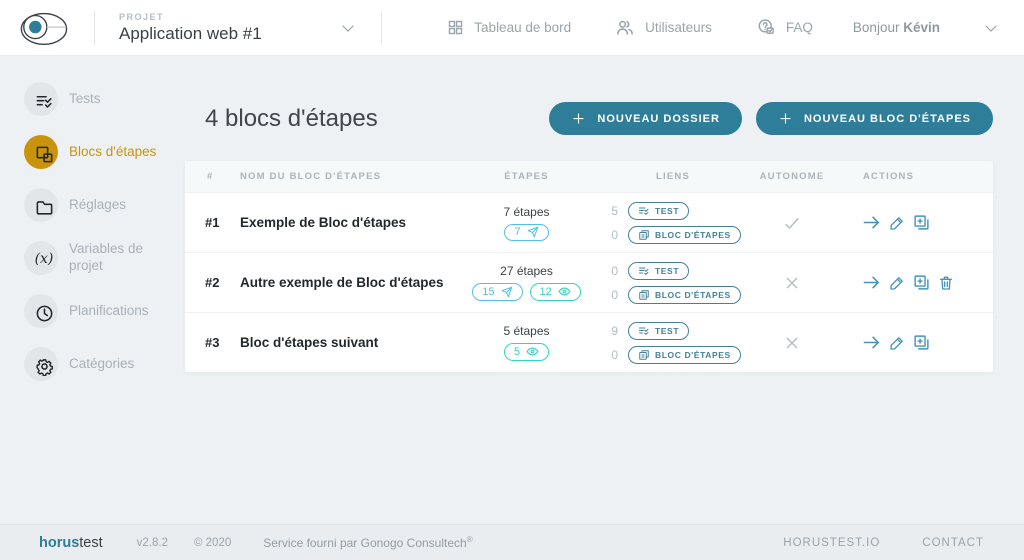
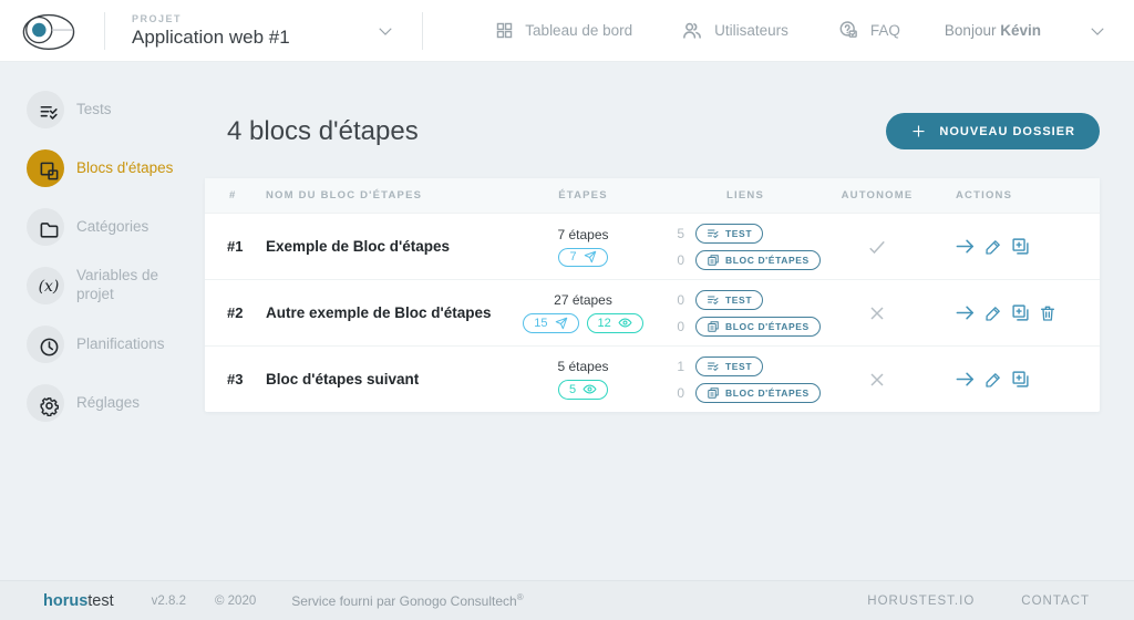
  PROJET
  Application web #1
  Tableau de bord
  Utilisateurs
  FAQ
  Bonjour Kévin
  Tests
  Blocs d'étapes
- Réglages
+ Catégories
  (x)
  Variables de projet
  Planifications
- Catégories
+ Réglages
  4 blocs d'étapes
  NOUVEAU DOSSIER
- NOUVEAU BLOC D'ÉTAPES
  #
  NOM DU BLOC D'ÉTAPES
  ÉTAPES
  LIENS
  AUTONOME
  ACTIONS
  #1
  Exemple de Bloc d'étapes
  7 étapes
  7
  5
  TEST
  0
  BLOC D'ÉTAPES
  #2
  Autre exemple de Bloc d'étapes
  27 étapes
  15
  12
  0
  TEST
  0
  BLOC D'ÉTAPES
  #3
  Bloc d'étapes suivant
  5 étapes
  5
- 9
+ 1
  TEST
  0
  BLOC D'ÉTAPES
  horustest
  v2.8.2
  © 2020
  Service fourni par Gonogo Consultech®
  HORUSTEST.IO
  CONTACT
